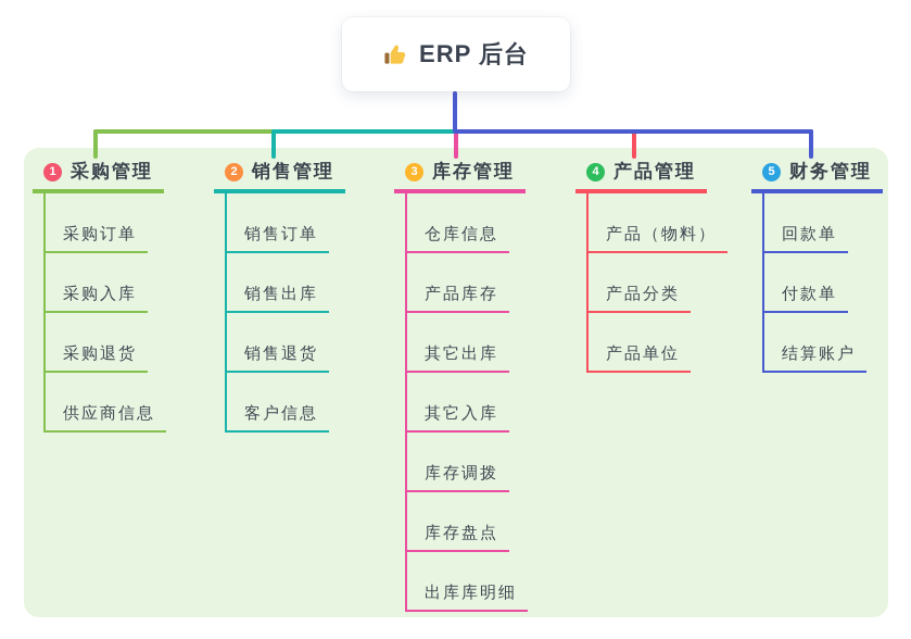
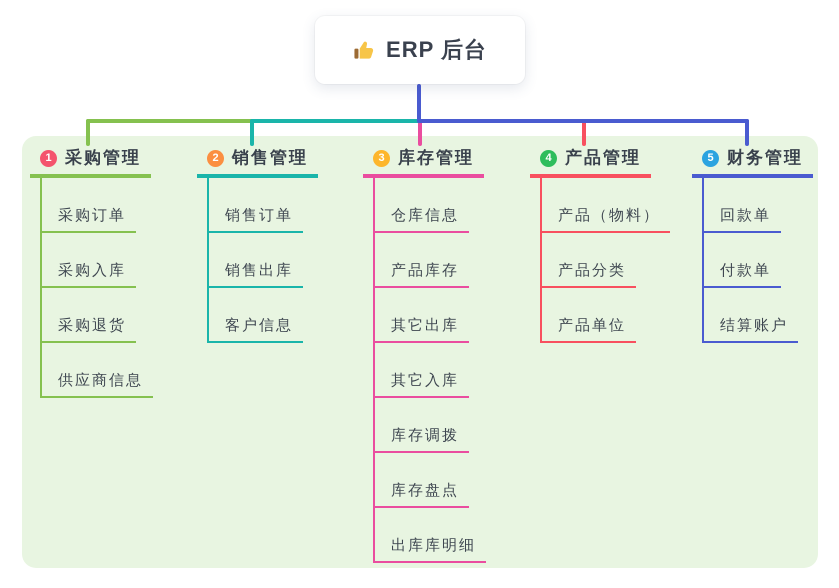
  ERP 后台
  1
  采购管理
  采购订单
  采购入库
  采购退货
  供应商信息
  2
  销售管理
  销售订单
  销售出库
- 销售退货
  客户信息
  3
  库存管理
  仓库信息
  产品库存
  其它出库
  其它入库
  库存调拨
  库存盘点
  出库库明细
  4
  产品管理
  产品（物料）
  产品分类
  产品单位
  5
  财务管理
  回款单
  付款单
  结算账户
